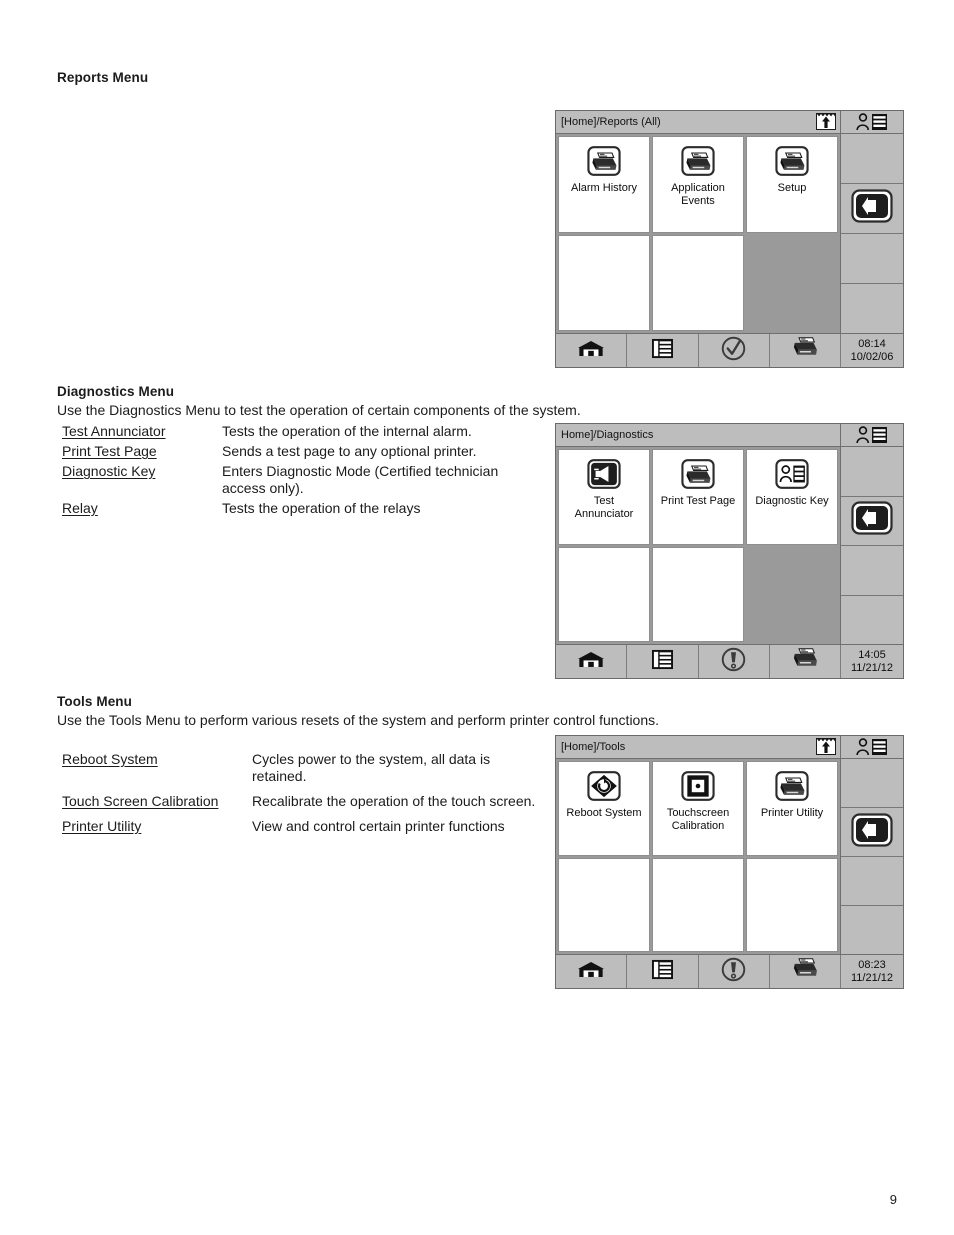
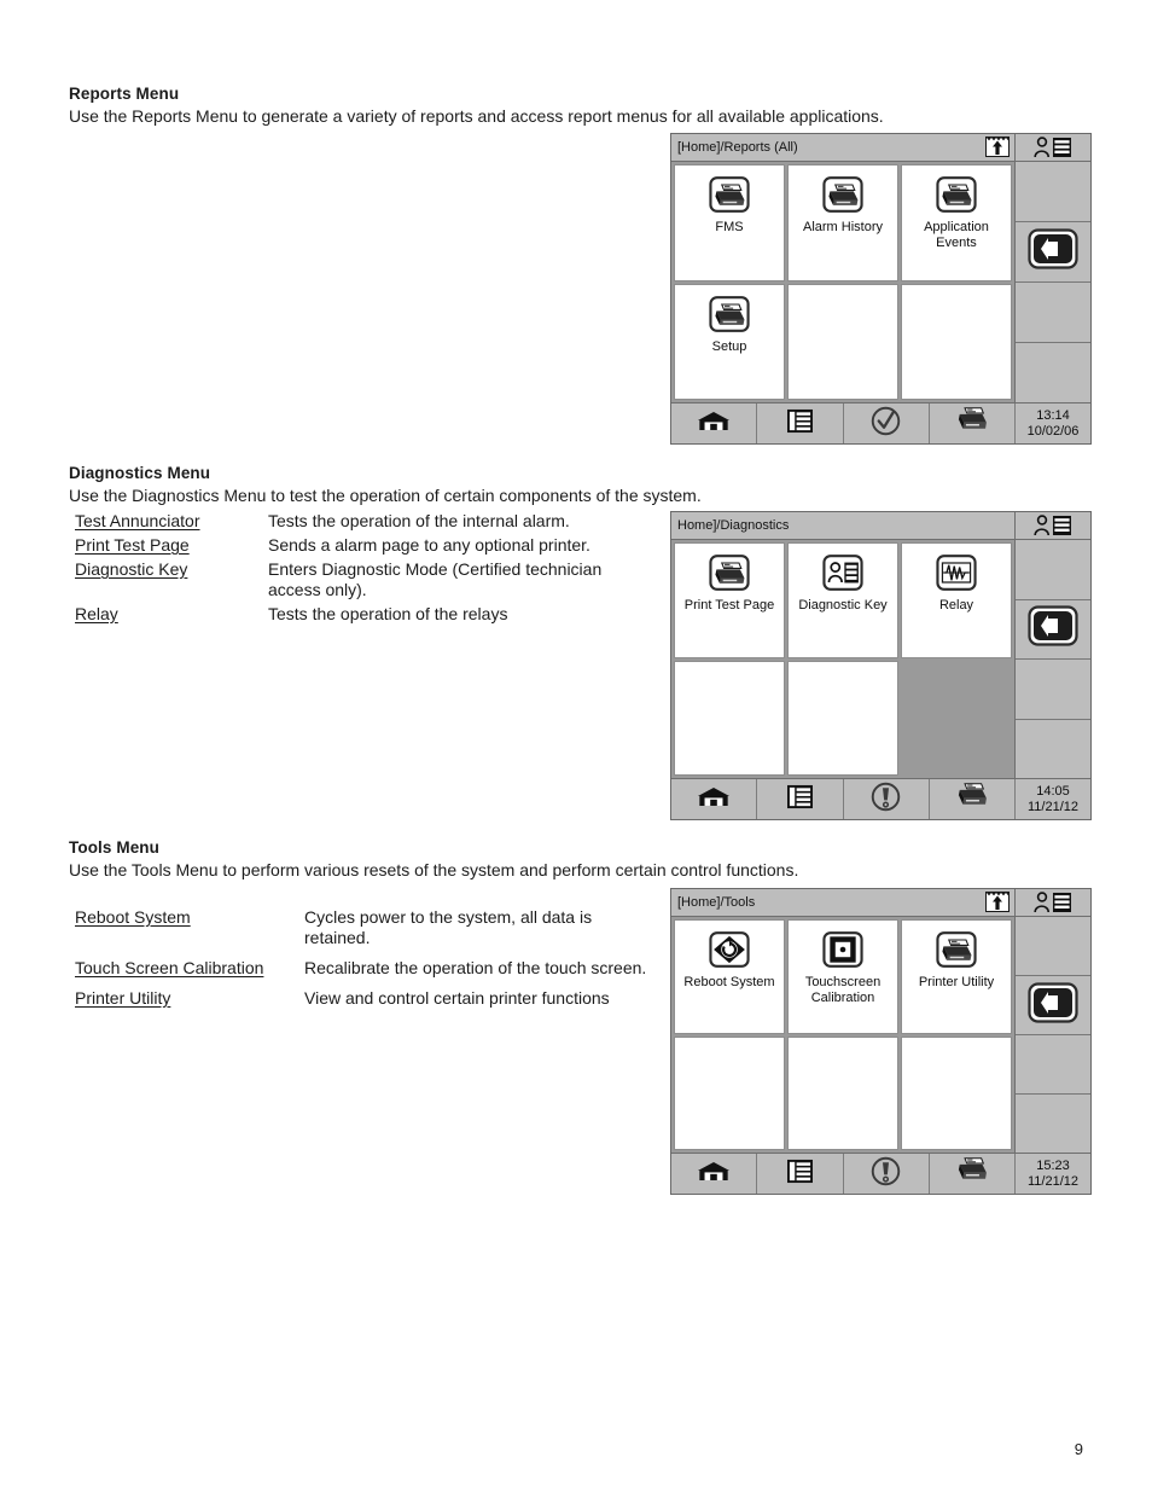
  Reports Menu
+ Use the Reports Menu to generate a variety of reports and access report menus for all available applications.
  Diagnostics Menu
  Use the Diagnostics Menu to test the operation of certain components of the system.
  Test Annunciator	Tests the operation of the internal alarm.
- Print Test Page	Sends a test page to any optional printer.
+ Print Test Page	Sends a alarm page to any optional printer.
  Diagnostic Key	Enters Diagnostic Mode (Certified technician access only).
  Relay	Tests the operation of the relays
  Tools Menu
- Use the Tools Menu to perform various resets of the system and perform printer control functions.
+ Use the Tools Menu to perform various resets of the system and perform certain control functions.
  Reboot System	Cycles power to the system, all data is retained.
  Touch Screen Calibration	Recalibrate the operation of the touch screen.
  Printer Utility	View and control certain printer functions
  [Home]/Reports (All)
+ FMS
  Alarm History
  Application
  Events
  Setup
- 08:14
+ 13:14
  10/02/06
  Home]/Diagnostics
- Test
- Annunciator
  Print Test Page
  Diagnostic Key
+ Relay
  14:05
  11/21/12
  [Home]/Tools
  Reboot System
  Touchscreen
  Calibration
  Printer Utility
- 08:23
+ 15:23
  11/21/12
  9
